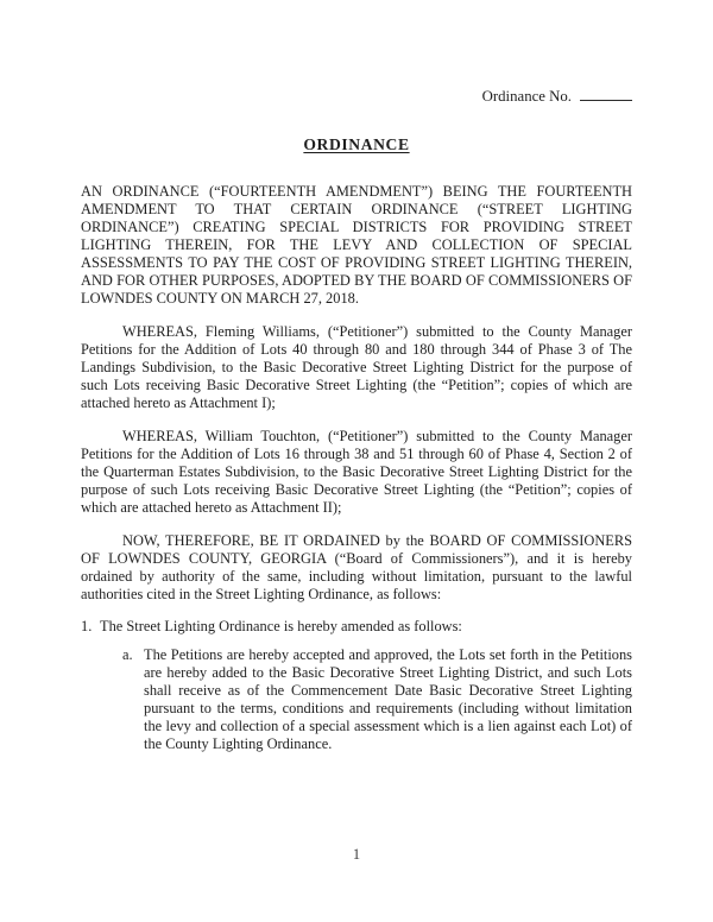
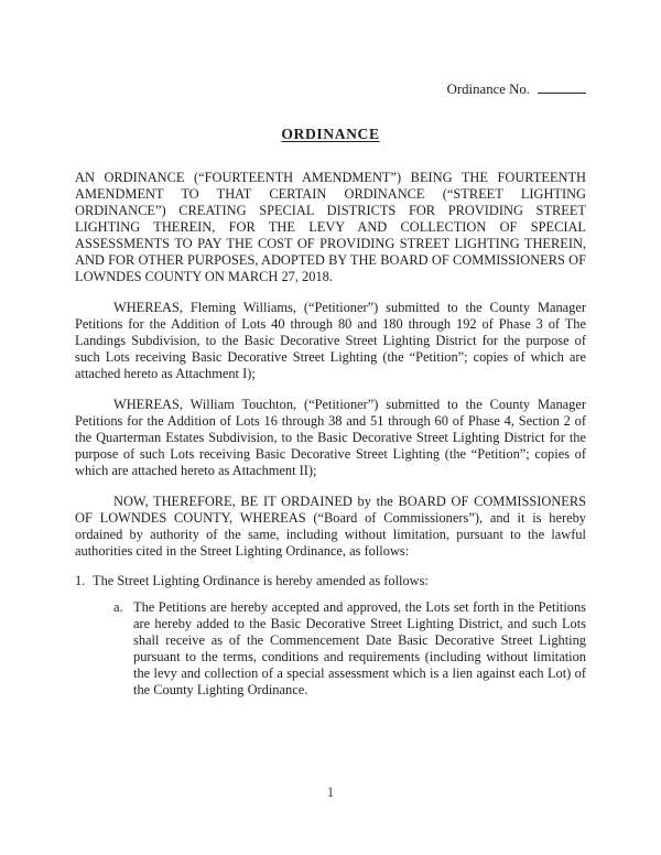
  Ordinance No.
  ORDINANCE
  AN ORDINANCE (“FOURTEENTH AMENDMENT”) BEING THE FOURTEENTH AMENDMENT TO THAT CERTAIN ORDINANCE (“STREET LIGHTING ORDINANCE”) CREATING SPECIAL DISTRICTS FOR PROVIDING STREET LIGHTING THEREIN, FOR THE LEVY AND COLLECTION OF SPECIAL ASSESSMENTS TO PAY THE COST OF PROVIDING STREET LIGHTING THEREIN, AND FOR OTHER PURPOSES, ADOPTED BY THE BOARD OF COMMISSIONERS OF LOWNDES COUNTY ON MARCH 27, 2018.
- WHEREAS, Fleming Williams, (“Petitioner”) submitted to the County Manager Petitions for the Addition of Lots 40 through 80 and 180 through 344 of Phase 3 of The Landings Subdivision, to the Basic Decorative Street Lighting District for the purpose of such Lots receiving Basic Decorative Street Lighting (the “Petition”; copies of which are attached hereto as Attachment I);
+ WHEREAS, Fleming Williams, (“Petitioner”) submitted to the County Manager Petitions for the Addition of Lots 40 through 80 and 180 through 192 of Phase 3 of The Landings Subdivision, to the Basic Decorative Street Lighting District for the purpose of such Lots receiving Basic Decorative Street Lighting (the “Petition”; copies of which are attached hereto as Attachment I);
  WHEREAS, William Touchton, (“Petitioner”) submitted to the County Manager Petitions for the Addition of Lots 16 through 38 and 51 through 60 of Phase 4, Section 2 of the Quarterman Estates Subdivision, to the Basic Decorative Street Lighting District for the purpose of such Lots receiving Basic Decorative Street Lighting (the “Petition”; copies of which are attached hereto as Attachment II);
- NOW, THEREFORE, BE IT ORDAINED by the BOARD OF COMMISSIONERS OF LOWNDES COUNTY, GEORGIA (“Board of Commissioners”), and it is hereby ordained by authority of the same, including without limitation, pursuant to the lawful authorities cited in the Street Lighting Ordinance, as follows:
+ NOW, THEREFORE, BE IT ORDAINED by the BOARD OF COMMISSIONERS OF LOWNDES COUNTY, WHEREAS (“Board of Commissioners”), and it is hereby ordained by authority of the same, including without limitation, pursuant to the lawful authorities cited in the Street Lighting Ordinance, as follows:
  1.
  The Street Lighting Ordinance is hereby amended as follows:
  a.
  The Petitions are hereby accepted and approved, the Lots set forth in the Petitions are hereby added to the Basic Decorative Street Lighting District, and such Lots shall receive as of the Commencement Date Basic Decorative Street Lighting pursuant to the terms, conditions and requirements (including without limitation the levy and collection of a special assessment which is a lien against each Lot) of the County Lighting Ordinance.
  1
